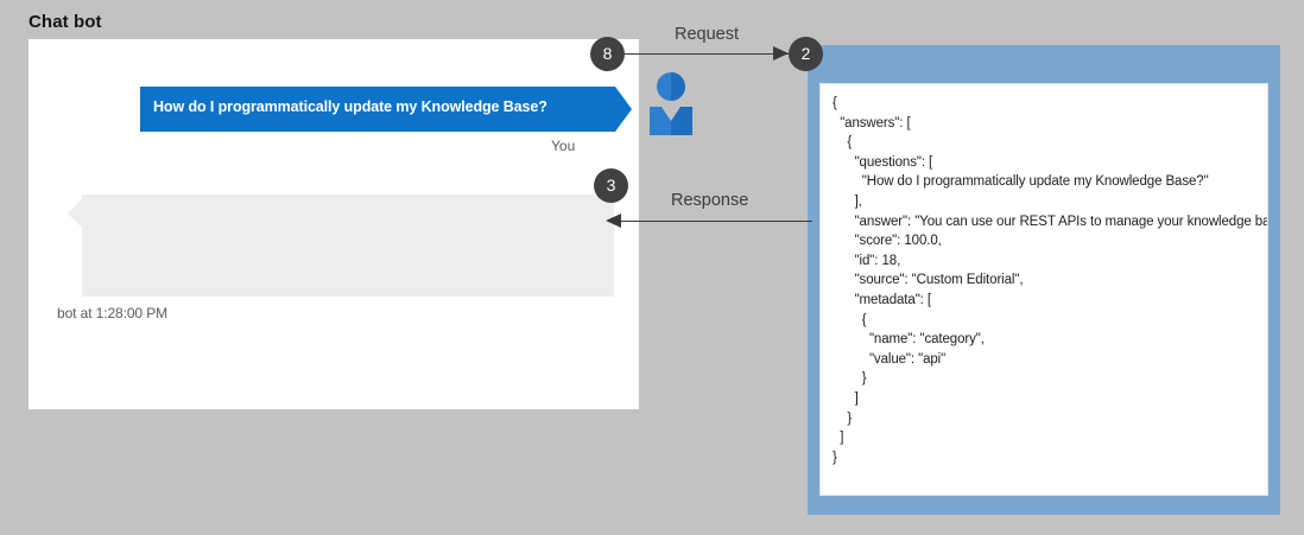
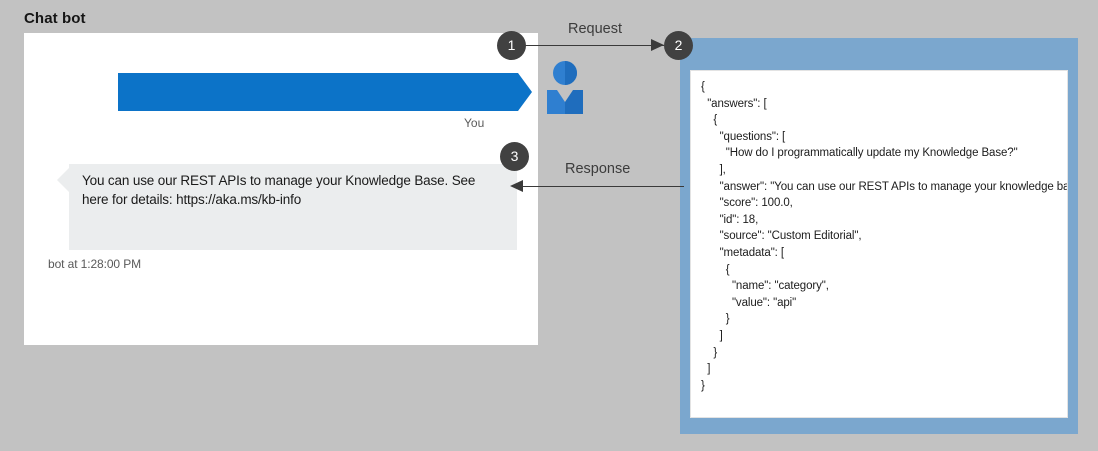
  Chat bot
- How do I programmatically update my Knowledge Base?
  You
+ You can use our REST APIs to manage your Knowledge Base. See here for details: https://aka.ms/kb-info
  bot at 1:28:00 PM
  Request
  Response
- 8
+ 1
  2
  3
  {
  "answers": [
  {
  "questions": [
  "How do I programmatically update my Knowledge Base?"
  ],
  "answer": "You can use our REST APIs to manage your knowledge ba
  "score": 100.0,
  "id": 18,
  "source": "Custom Editorial",
  "metadata": [
  {
  "name": "category",
  "value": "api"
  }
  ]
  }
  ]
  }
